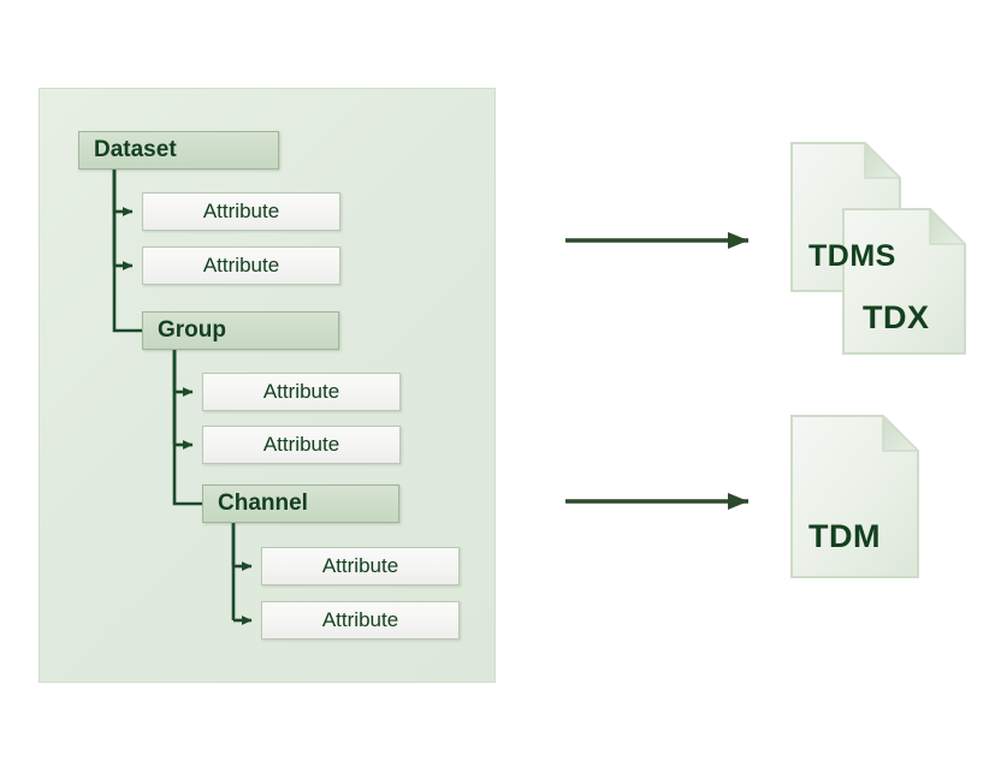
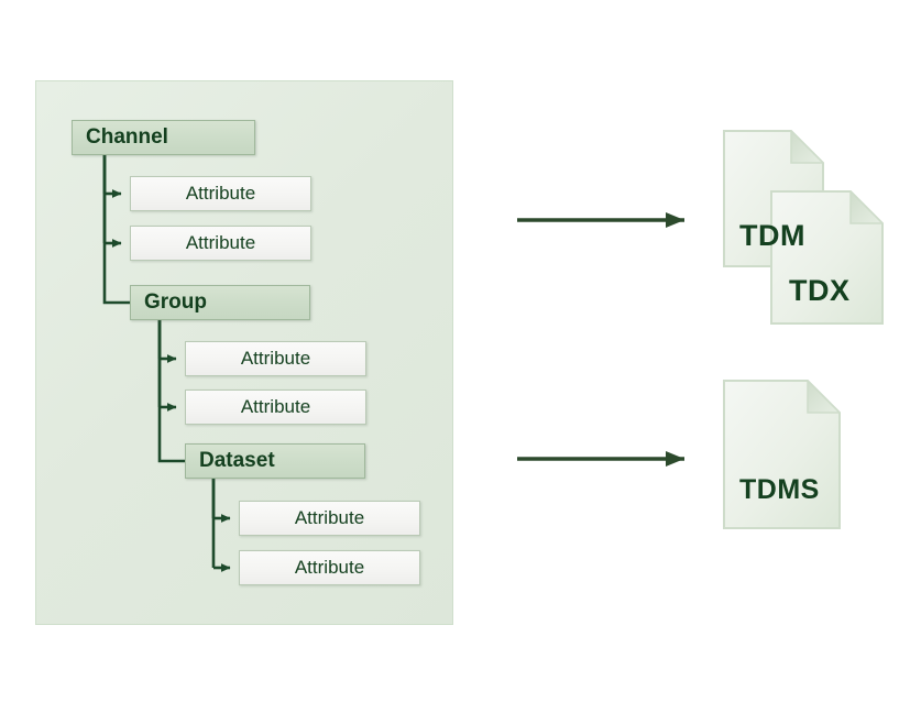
- Dataset
+ Channel
  Attribute
  Attribute
  Group
  Attribute
  Attribute
- Channel
+ Dataset
  Attribute
  Attribute
- TDMS
+ TDM
  TDX
- TDM
+ TDMS
